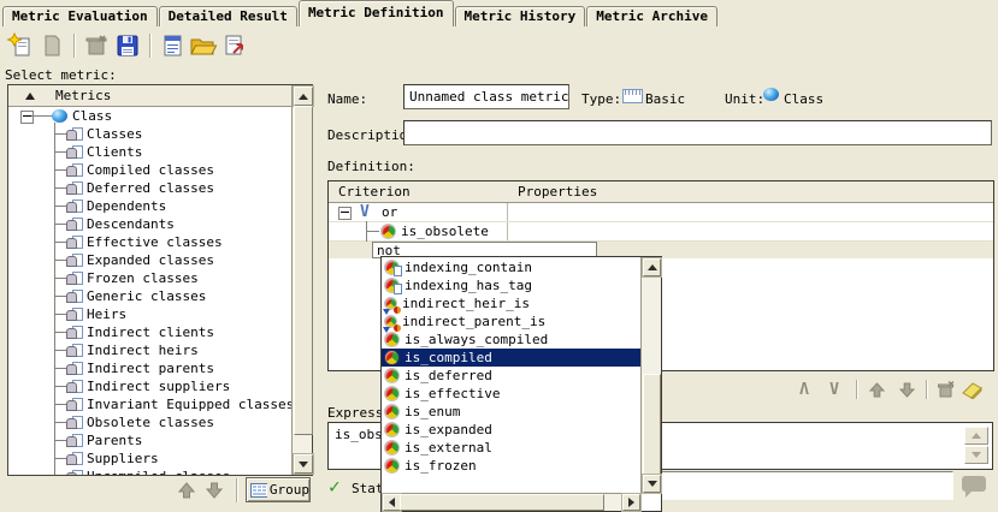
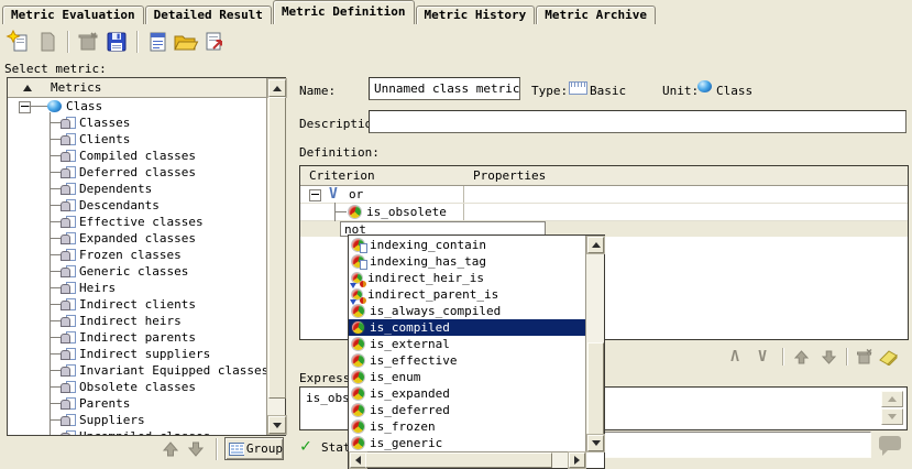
  Metric Evaluation
  Detailed Result
  Metric Definition
  Metric History
  Metric Archive
  Select metric:
  Metrics
  Class
  Classes
  Clients
  Compiled classes
  Deferred classes
  Dependents
  Descendants
  Effective classes
  Expanded classes
  Frozen classes
  Generic classes
  Heirs
  Indirect clients
  Indirect heirs
  Indirect parents
  Indirect suppliers
  Invariant Equipped classes
  Obsolete classes
  Parents
  Suppliers
  Group
  Name:
  Unnamed class metric
  Type:
  Basic
  Unit:
  Class
  Descripti
  Definition:
  Criterion
  Properties
  V
  or
  is_obsolete
  not
  Λ
  V
  ✓
  indexing_contain
  indexing_has_tag
  indirect_heir_is
  indirect_parent_is
  is_always_compiled
  is_compiled
- is_deferred
+ is_external
  is_effective
  is_enum
  is_expanded
- is_external
+ is_deferred
  is_frozen
+ is_generic
